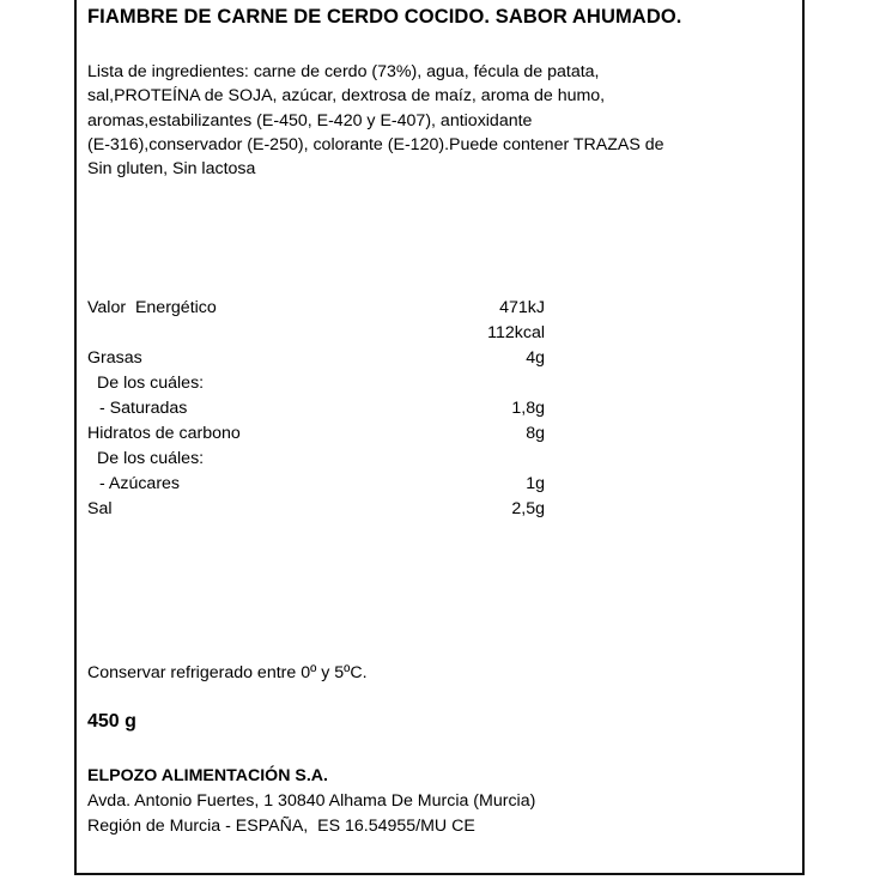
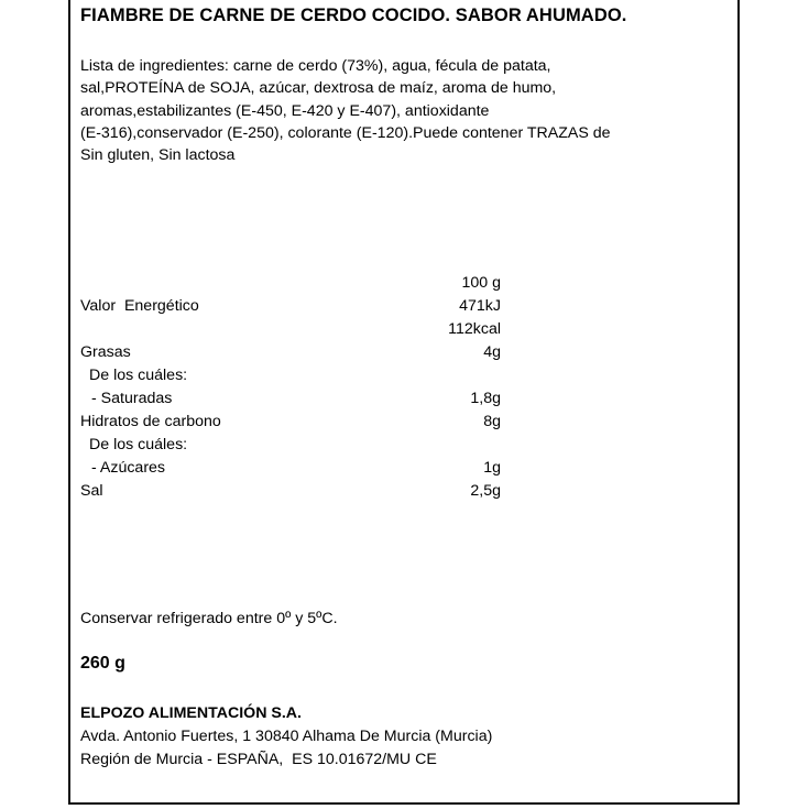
  FIAMBRE DE CARNE DE CERDO COCIDO. SABOR AHUMADO.
  Lista de ingredientes: carne de cerdo (73%), agua, fécula de patata,
  sal,PROTEÍNA de SOJA, azúcar, dextrosa de maíz, aroma de humo,
  aromas,estabilizantes (E-450, E-420 y E-407), antioxidante
  (E-316),conservador (E-250), colorante (E-120).Puede contener TRAZAS de
  Sin gluten, Sin lactosa
+ 100 g
  Valor Energético
  471kJ
  112kcal
  Grasas
  4g
  De los cuáles:
  - Saturadas
  1,8g
  Hidratos de carbono
  8g
  De los cuáles:
  - Azúcares
  1g
  Sal
  2,5g
  Conservar refrigerado entre 0º y 5ºC.
- 450 g
+ 260 g
  ELPOZO ALIMENTACIÓN S.A.
  Avda. Antonio Fuertes, 1 30840 Alhama De Murcia (Murcia)
- Región de Murcia - ESPAÑA, ES 16.54955/MU CE
+ Región de Murcia - ESPAÑA, ES 10.01672/MU CE
